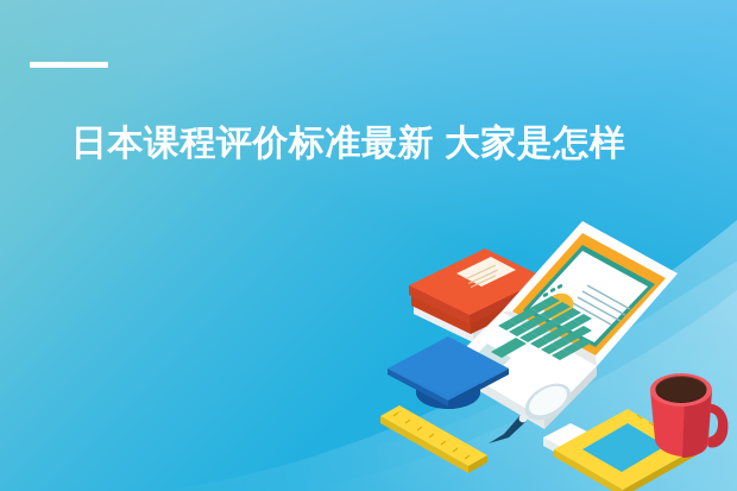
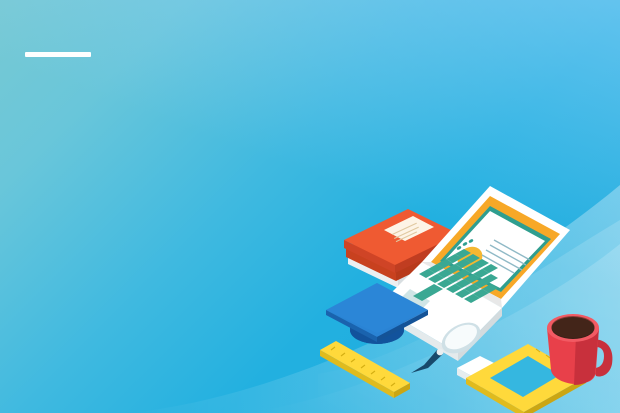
- 日本课程评价标准最新 大家是怎样
